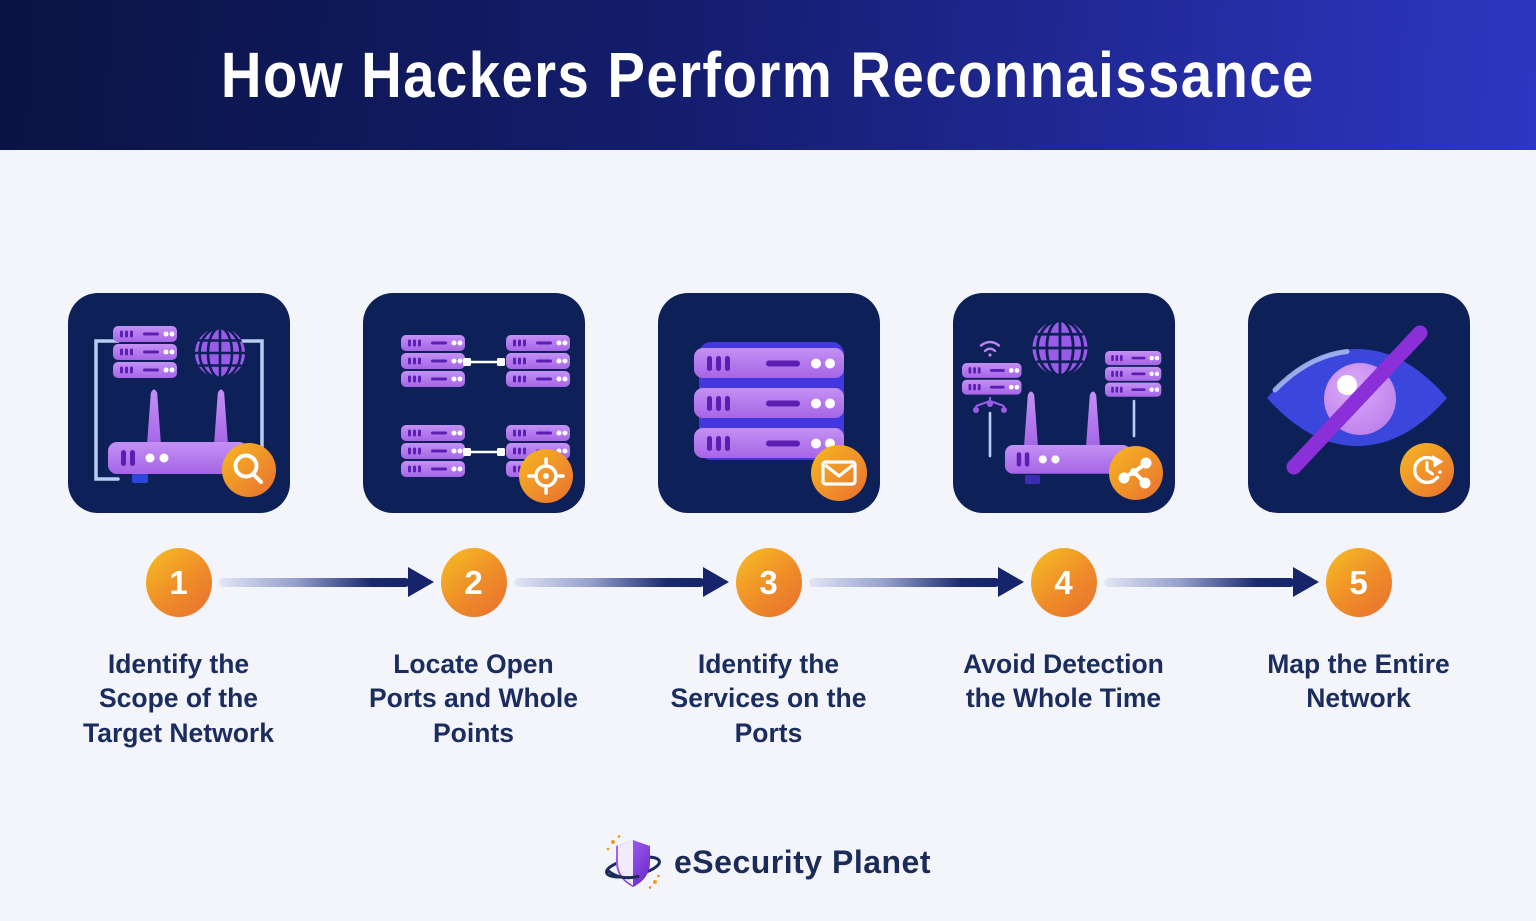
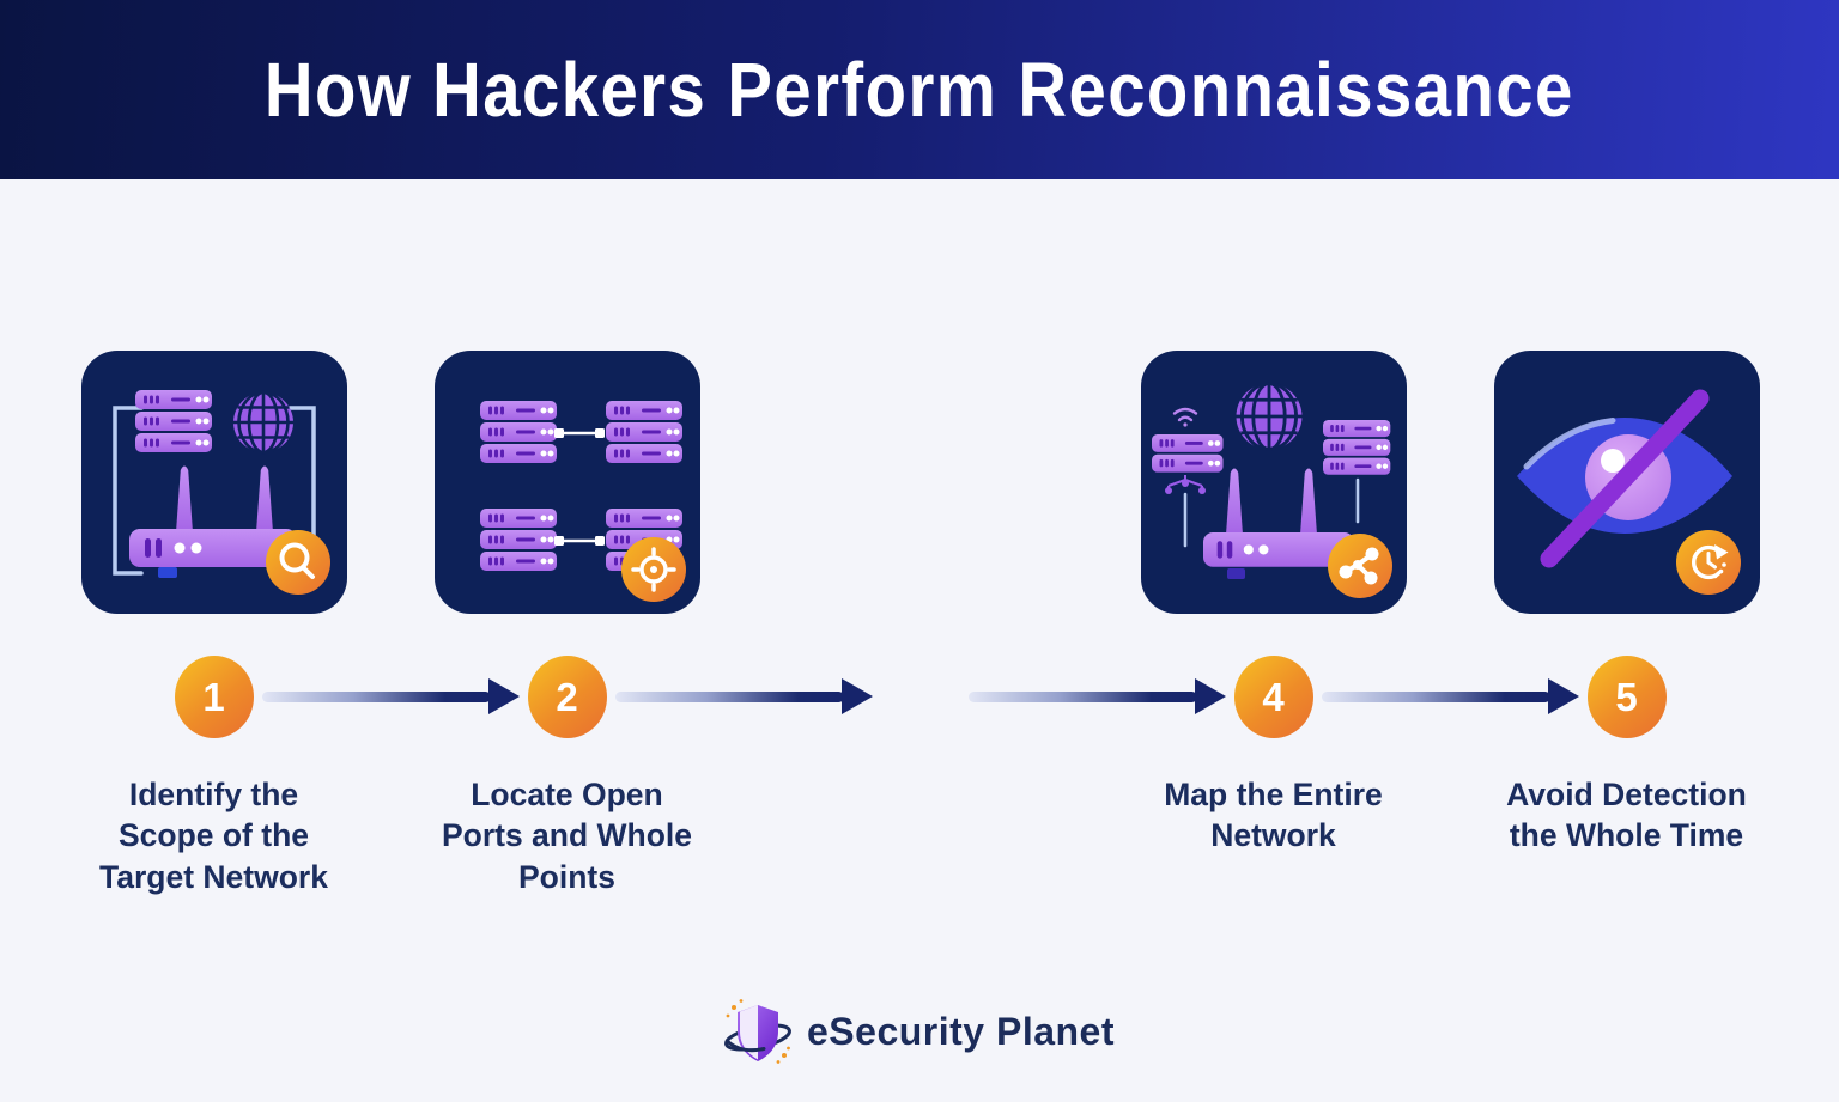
  How Hackers Perform Reconnaissance
  1
  Identify the Scope of the Target Network
  2
  Locate Open Ports and Whole Points
- 3
- Identify the Services on the Ports
  4
- Avoid Detection the Whole Time
+ Map the Entire Network
  5
- Map the Entire Network
+ Avoid Detection the Whole Time
  eSecurity Planet
